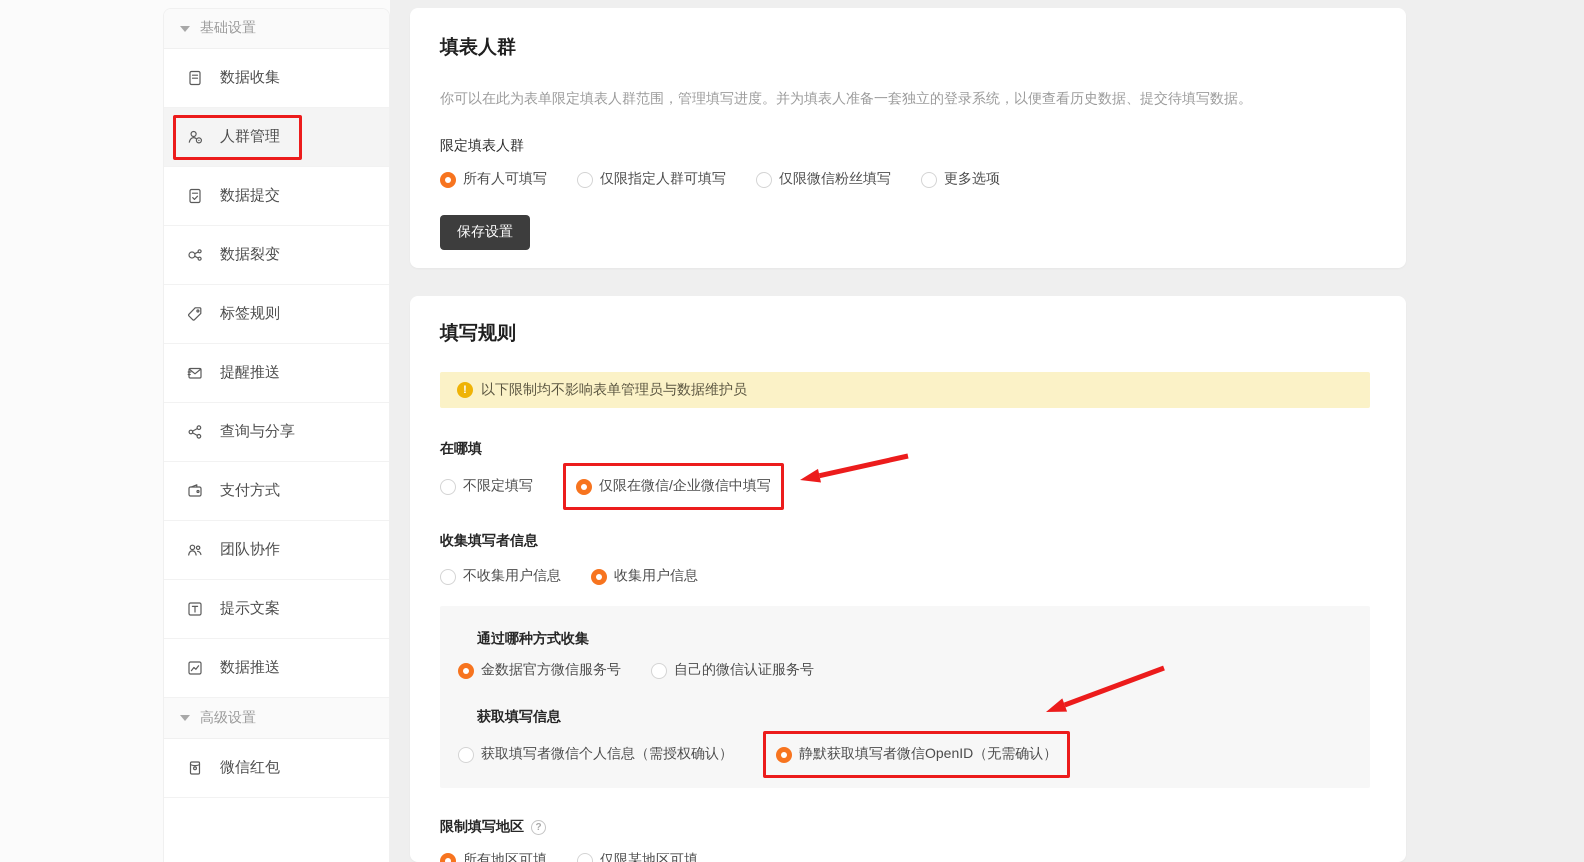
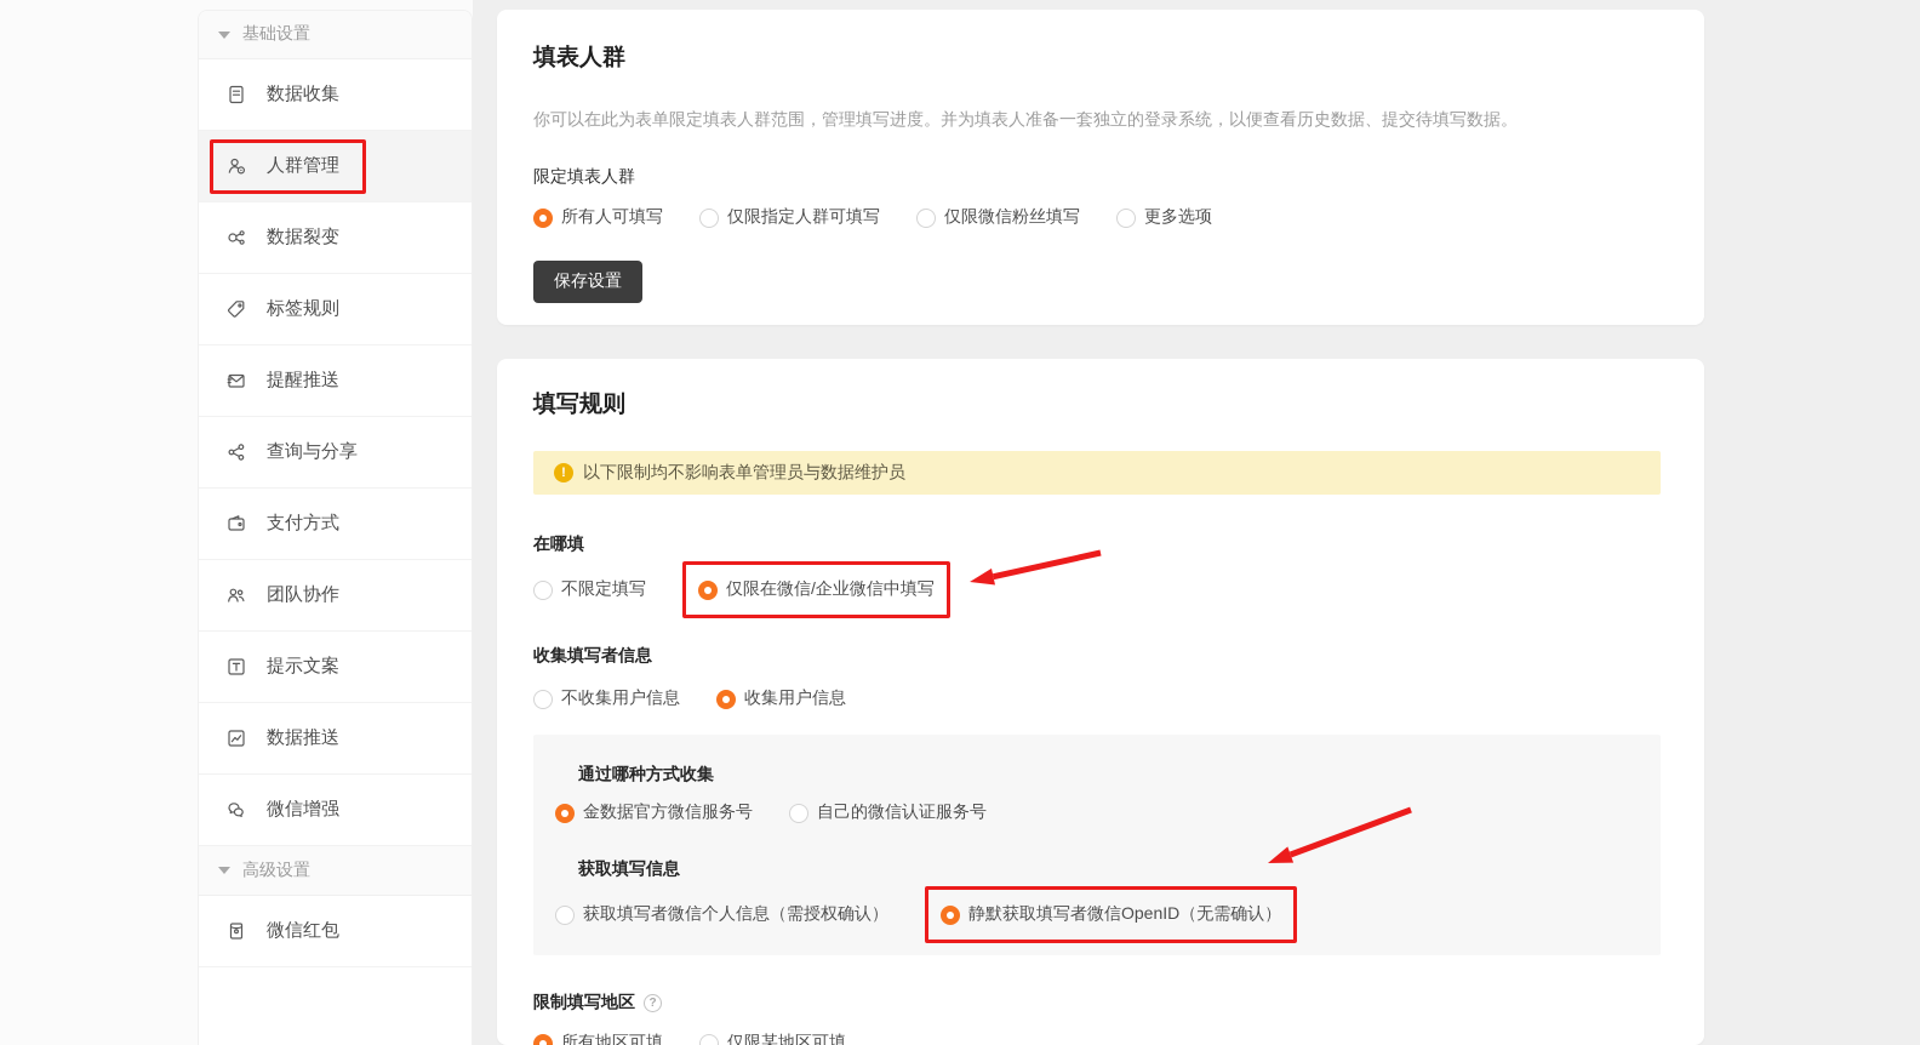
  基础设置
  数据收集
  人群管理
- 数据提交
  数据裂变
  标签规则
  提醒推送
  查询与分享
  支付方式
  团队协作
  提示文案
  数据推送
+ 微信增强
  高级设置
  微信红包
  填表人群
  你可以在此为表单限定填表人群范围，管理填写进度。并为填表人准备一套独立的登录系统，以便查看历史数据、提交待填写数据。
  限定填表人群
  所有人可填写
  仅限指定人群可填写
  仅限微信粉丝填写
  更多选项
  保存设置
  填写规则
  !
  以下限制均不影响表单管理员与数据维护员
  在哪填
  不限定填写
  仅限在微信/企业微信中填写
  收集填写者信息
  不收集用户信息
  收集用户信息
  通过哪种方式收集
  金数据官方微信服务号
  自己的微信认证服务号
  获取填写信息
  获取填写者微信个人信息（需授权确认）
  静默获取填写者微信OpenID（无需确认）
  限制填写地区
  ?
  所有地区可填
  仅限某地区可填
